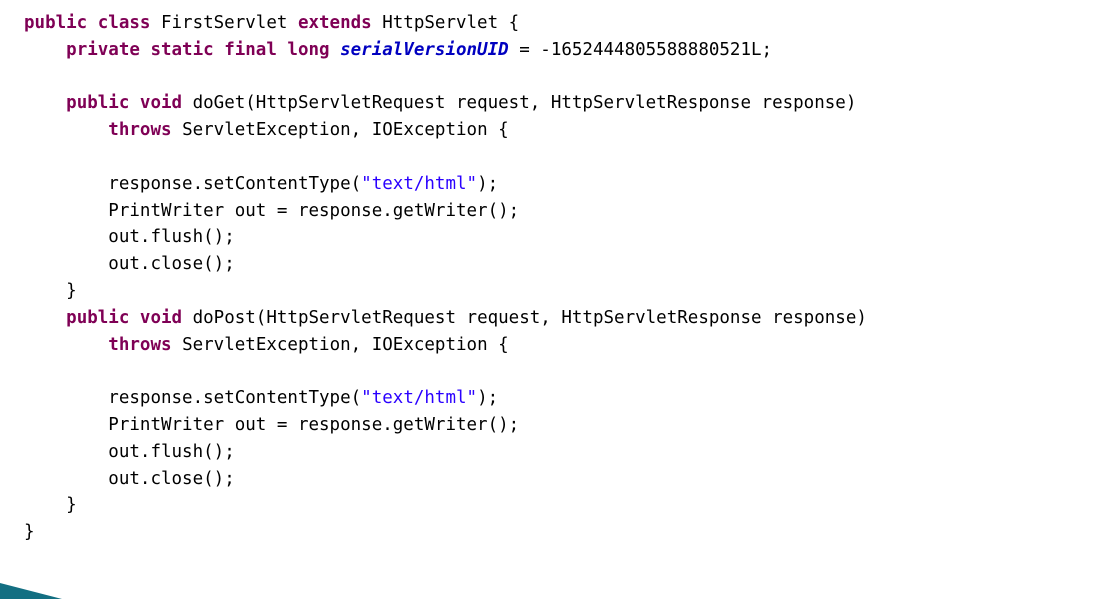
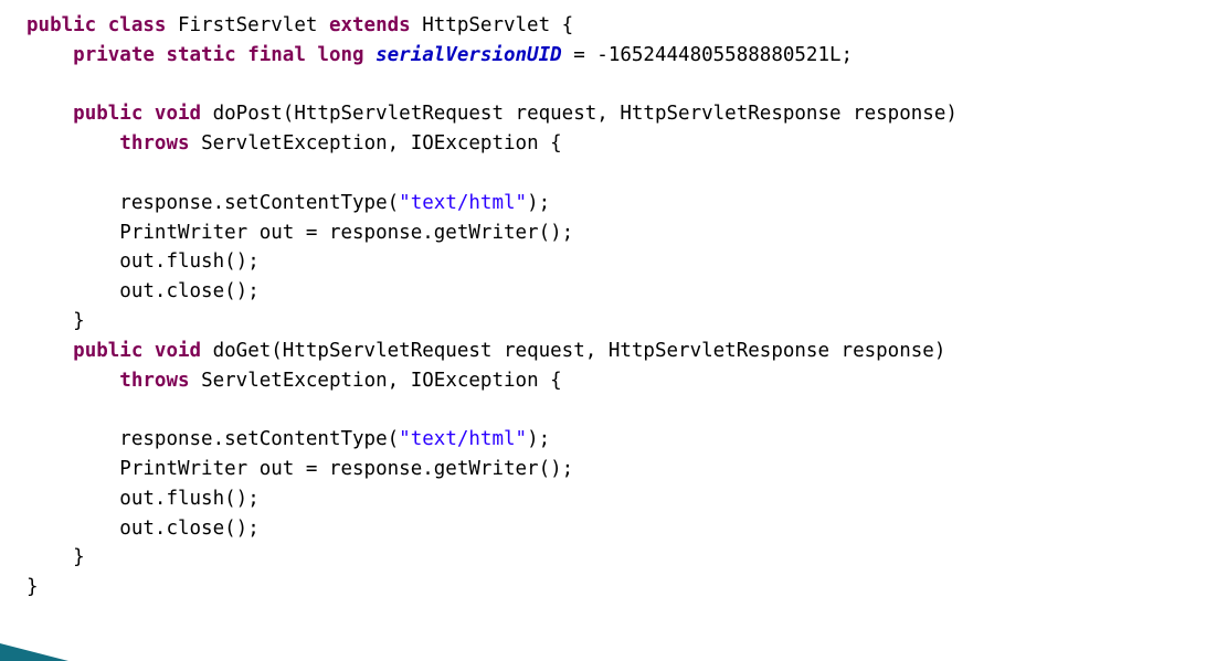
  public class FirstServlet extends HttpServlet {
  private static final long serialVersionUID = -1652444805588880521L;
- public void doGet(HttpServletRequest request, HttpServletResponse response)
+ public void doPost(HttpServletRequest request, HttpServletResponse response)
  throws ServletException, IOException {
  response.setContentType("text/html");
  PrintWriter out = response.getWriter();
  out.flush();
  out.close();
  }
- public void doPost(HttpServletRequest request, HttpServletResponse response)
+ public void doGet(HttpServletRequest request, HttpServletResponse response)
  throws ServletException, IOException {
  response.setContentType("text/html");
  PrintWriter out = response.getWriter();
  out.flush();
  out.close();
  }
  }
